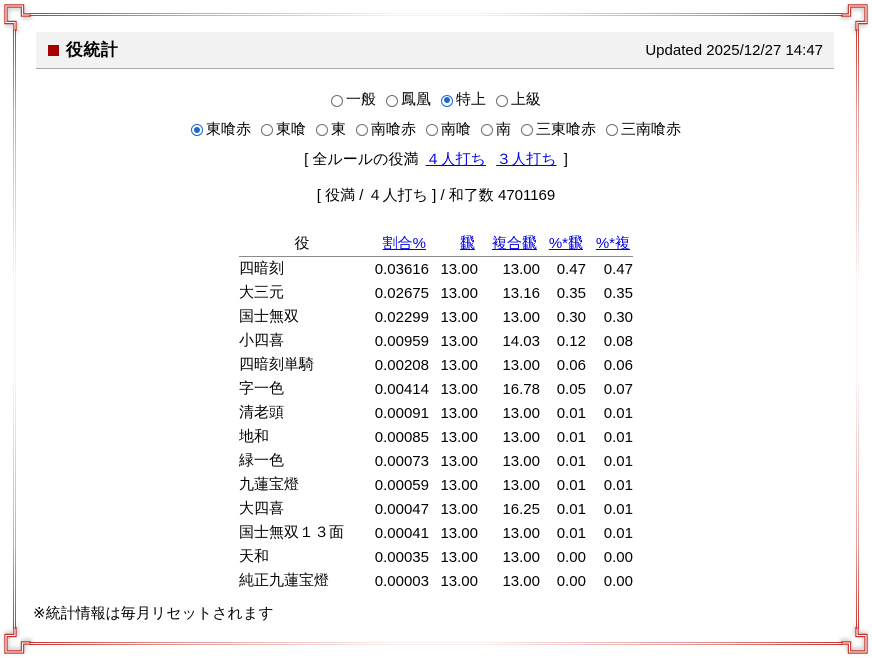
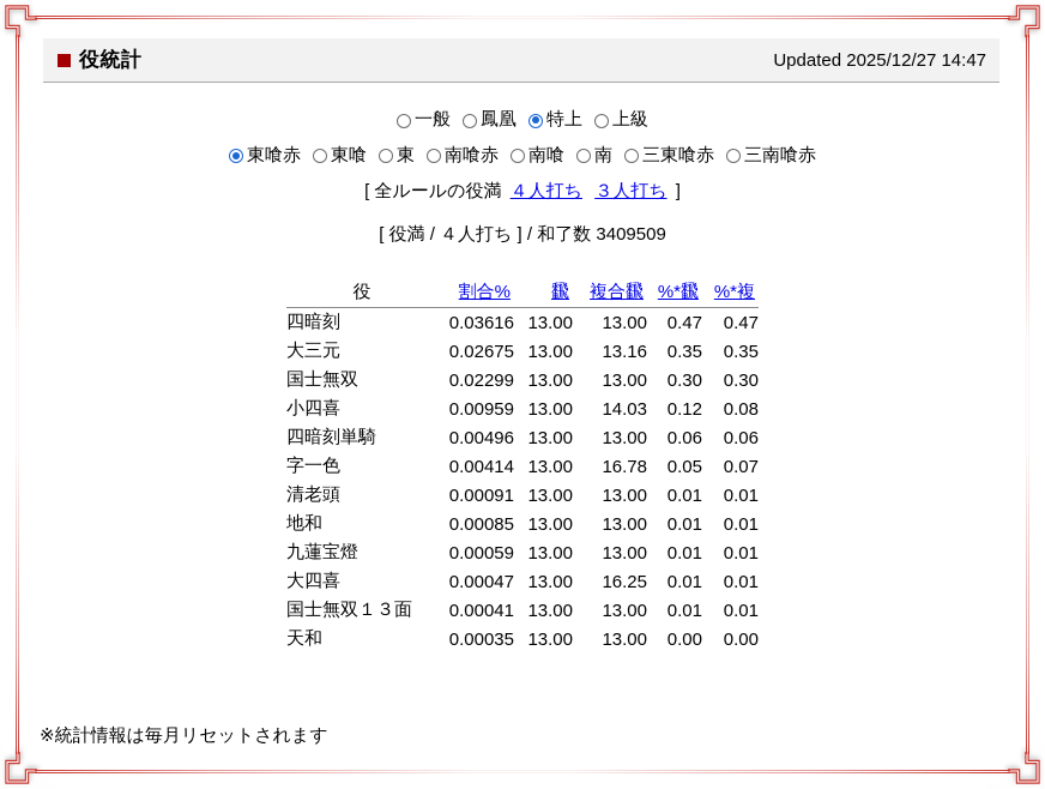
  役統計
  Updated 2025/12/27 14:47
  一般
  鳳凰
  特上
  上級
  東喰赤
  東喰
  東
  南喰赤
  南喰
  南
  三東喰赤
  三南喰赤
  [ 全ルールの役満 ４人打ち ３人打ち ]
- [ 役満 / ４人打ち ] / 和了数 4701169
+ [ 役満 / ４人打ち ] / 和了数 3409509
  役	割合%	飜	複合飜	%*飜	%*複
  四暗刻	0.03616	13.00	13.00	0.47	0.47
  大三元	0.02675	13.00	13.16	0.35	0.35
  国士無双	0.02299	13.00	13.00	0.30	0.30
  小四喜	0.00959	13.00	14.03	0.12	0.08
- 四暗刻単騎	0.00208	13.00	13.00	0.06	0.06
+ 四暗刻単騎	0.00496	13.00	13.00	0.06	0.06
  字一色	0.00414	13.00	16.78	0.05	0.07
  清老頭	0.00091	13.00	13.00	0.01	0.01
  地和	0.00085	13.00	13.00	0.01	0.01
- 緑一色	0.00073	13.00	13.00	0.01	0.01
  九蓮宝燈	0.00059	13.00	13.00	0.01	0.01
  大四喜	0.00047	13.00	16.25	0.01	0.01
  国士無双１３面	0.00041	13.00	13.00	0.01	0.01
  天和	0.00035	13.00	13.00	0.00	0.00
- 純正九蓮宝燈	0.00003	13.00	13.00	0.00	0.00
  ※統計情報は毎月リセットされます
